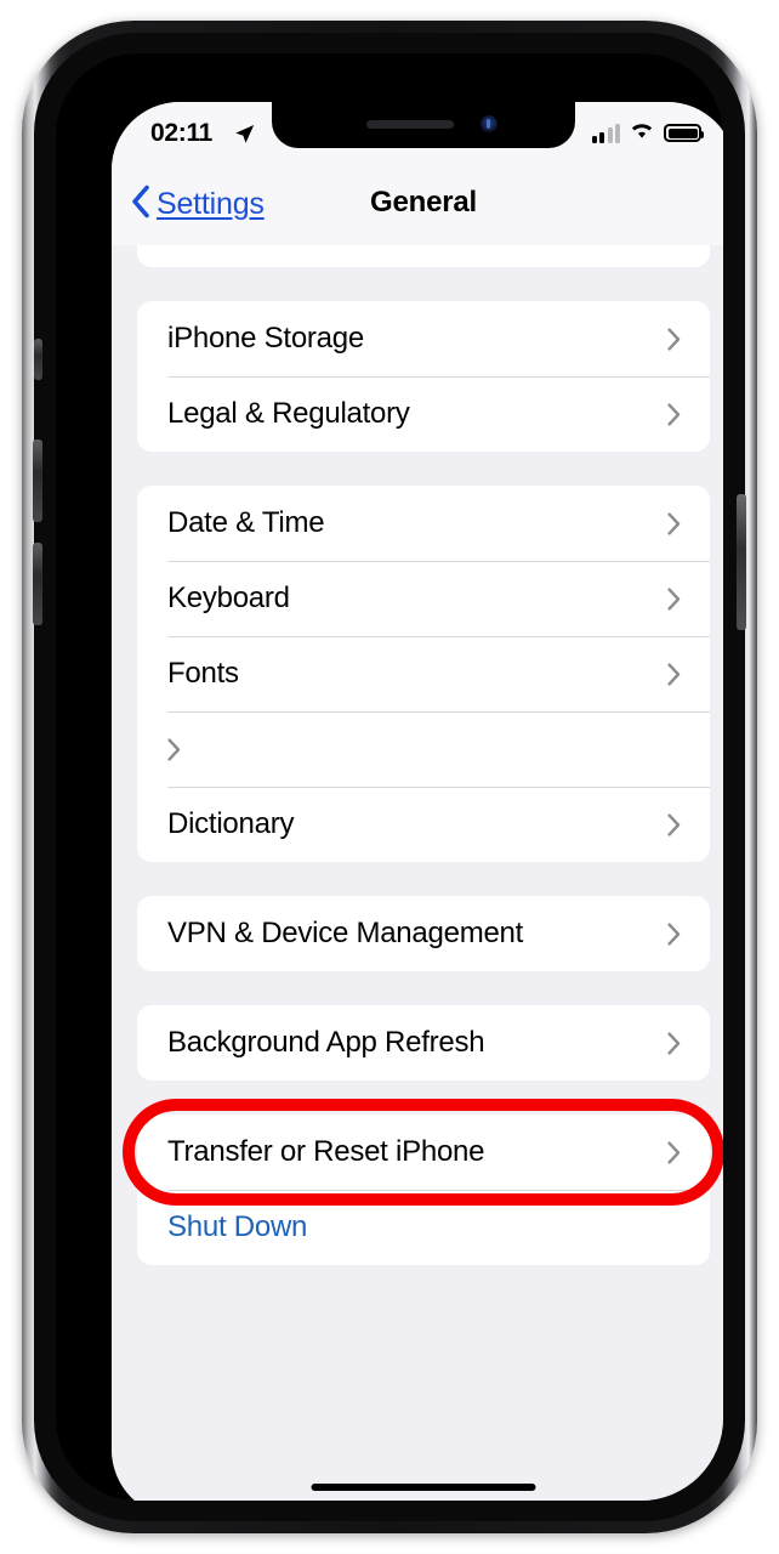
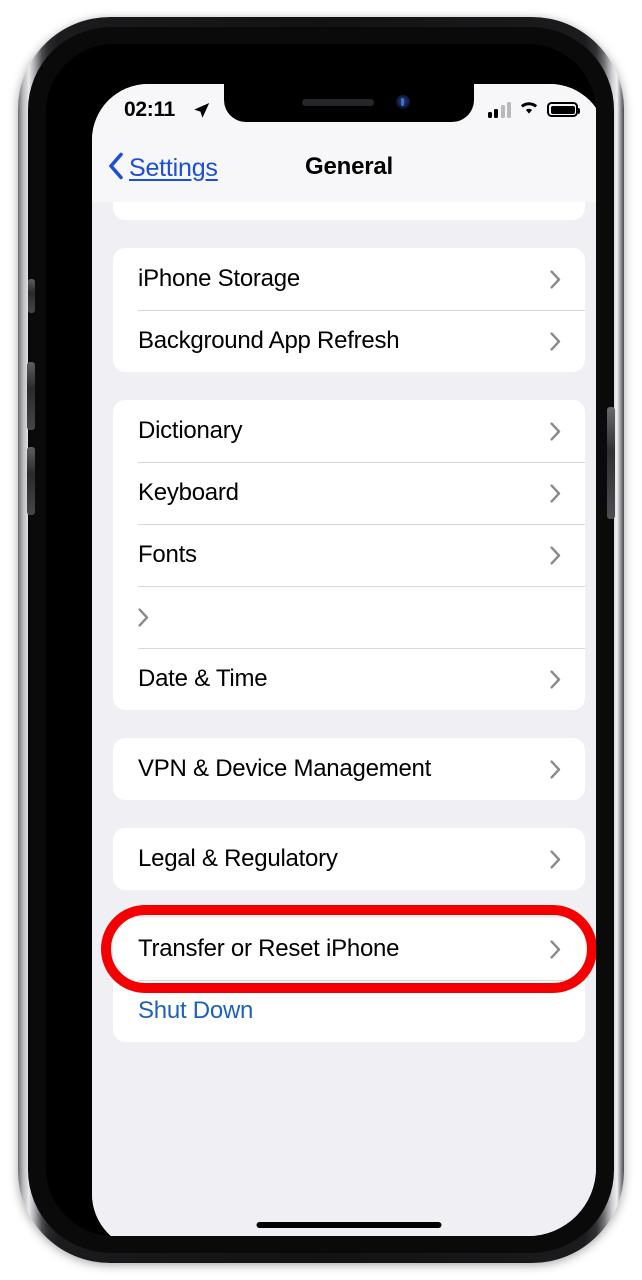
  02:11
  Settings
  General
  iPhone Storage
- Legal & Regulatory
+ Background App Refresh
- Date & Time
+ Dictionary
  Keyboard
  Fonts
- Dictionary
+ Date & Time
  VPN & Device Management
- Background App Refresh
+ Legal & Regulatory
  Transfer or Reset iPhone
  Shut Down
